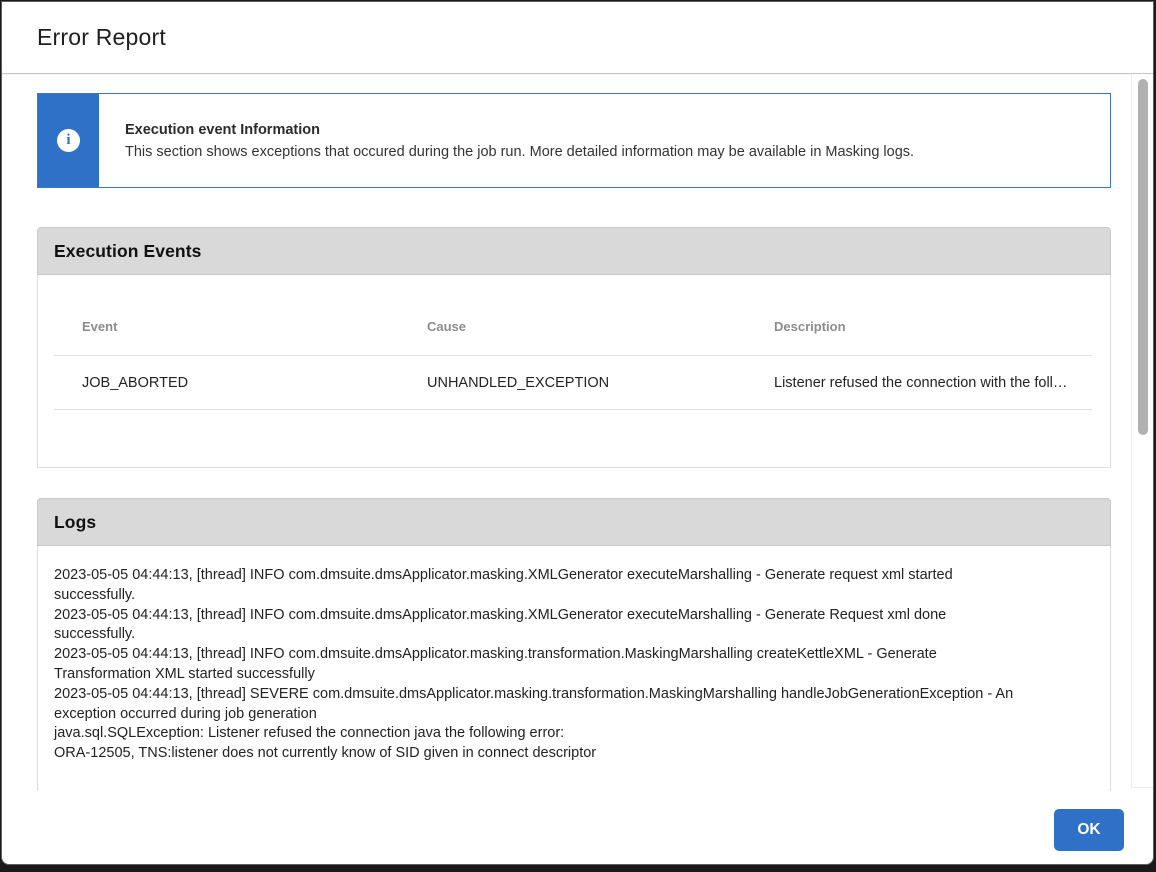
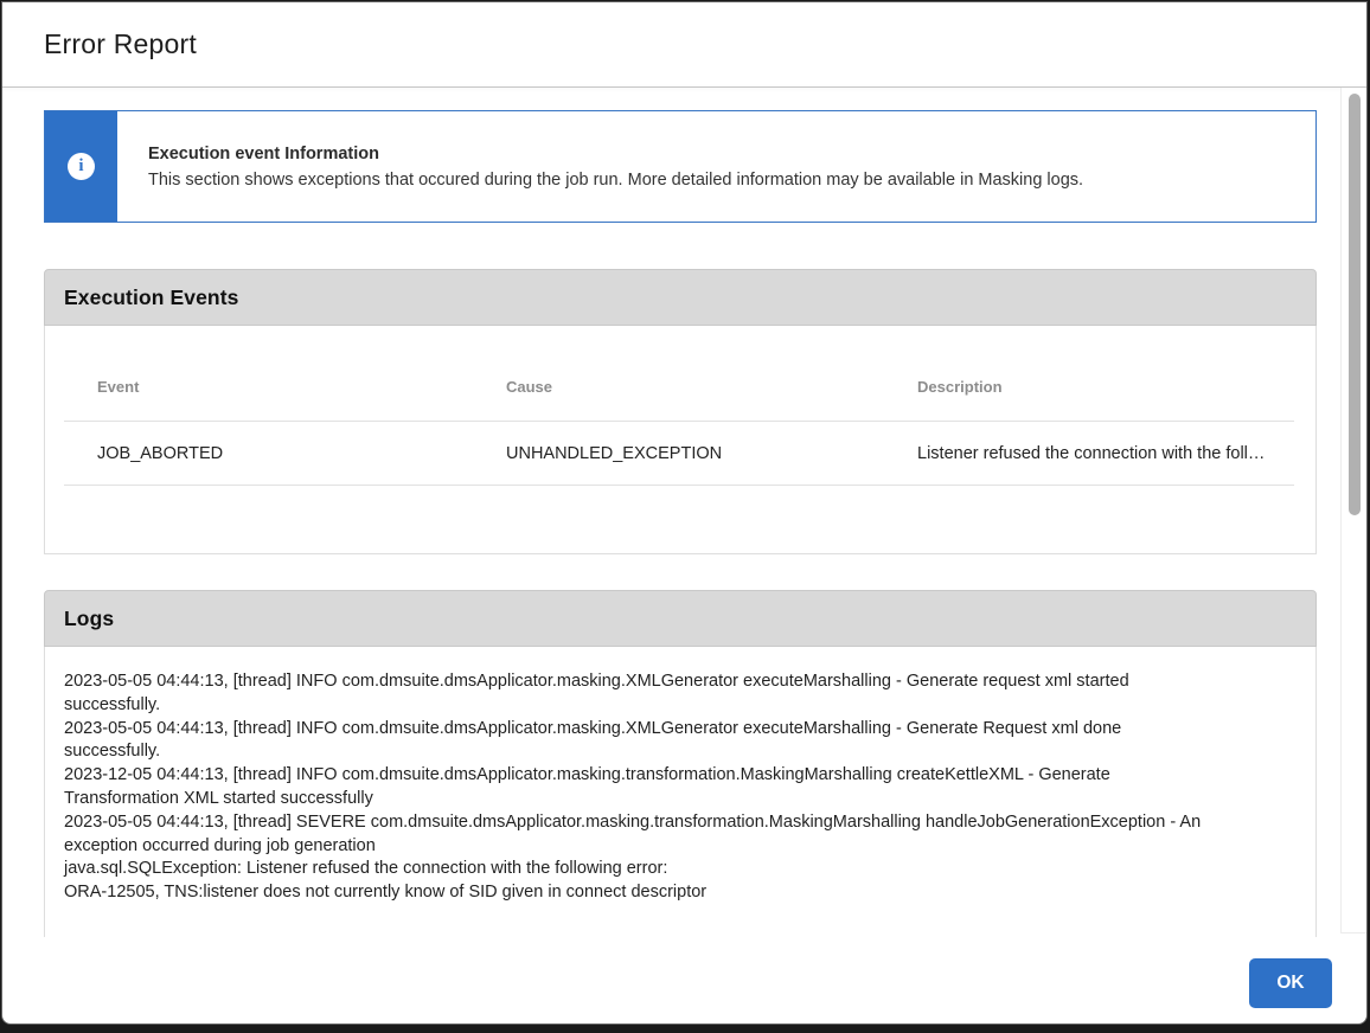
  Error Report
  i
  Execution event Information
  This section shows exceptions that occured during the job run. More detailed information may be available in Masking logs.
  Execution Events
  Event
  Cause
  Description
  JOB_ABORTED
  UNHANDLED_EXCEPTION
  Listener refused the connection with the foll…
  Logs
  2023-05-05 04:44:13, [thread] INFO com.dmsuite.dmsApplicator.masking.XMLGenerator executeMarshalling - Generate request xml started successfully.
  2023-05-05 04:44:13, [thread] INFO com.dmsuite.dmsApplicator.masking.XMLGenerator executeMarshalling - Generate Request xml done successfully.
- 2023-05-05 04:44:13, [thread] INFO com.dmsuite.dmsApplicator.masking.transformation.MaskingMarshalling createKettleXML - Generate Transformation XML started successfully
+ 2023-12-05 04:44:13, [thread] INFO com.dmsuite.dmsApplicator.masking.transformation.MaskingMarshalling createKettleXML - Generate Transformation XML started successfully
  2023-05-05 04:44:13, [thread] SEVERE com.dmsuite.dmsApplicator.masking.transformation.MaskingMarshalling handleJobGenerationException - An exception occurred during job generation
- java.sql.SQLException: Listener refused the connection java the following error:
+ java.sql.SQLException: Listener refused the connection with the following error:
  ORA-12505, TNS:listener does not currently know of SID given in connect descriptor
  OK
